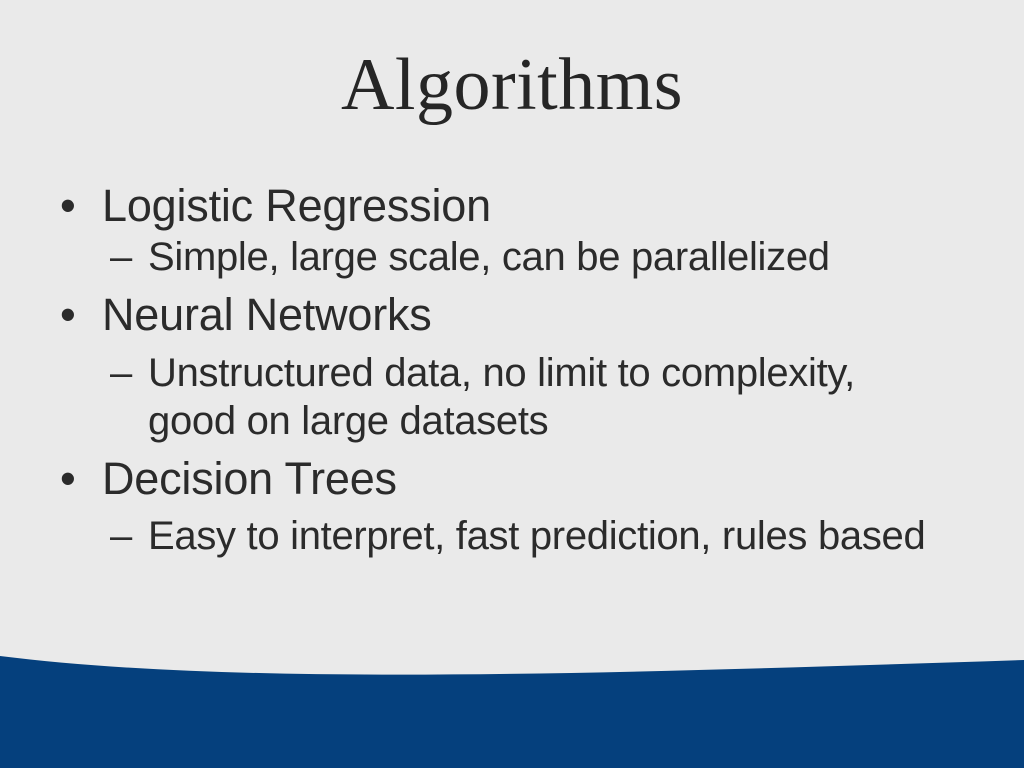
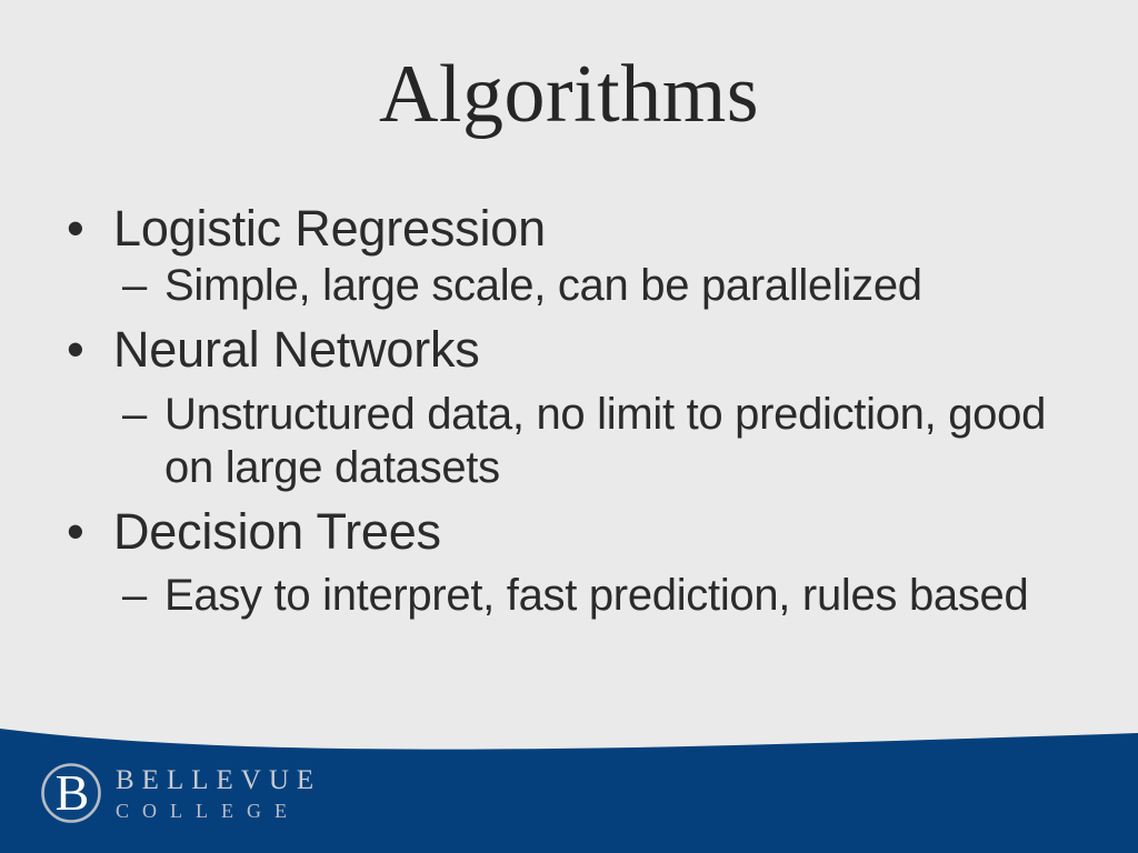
  Algorithms
  •
  Logistic Regression
  –
  Simple, large scale, can be parallelized
  •
  Neural Networks
  –
- Unstructured data, no limit to complexity, good on large datasets
+ Unstructured data, no limit to prediction, good on large datasets
  •
  Decision Trees
  –
  Easy to interpret, fast prediction, rules based
+ B
+ BELLEVUE
+ COLLEGE
